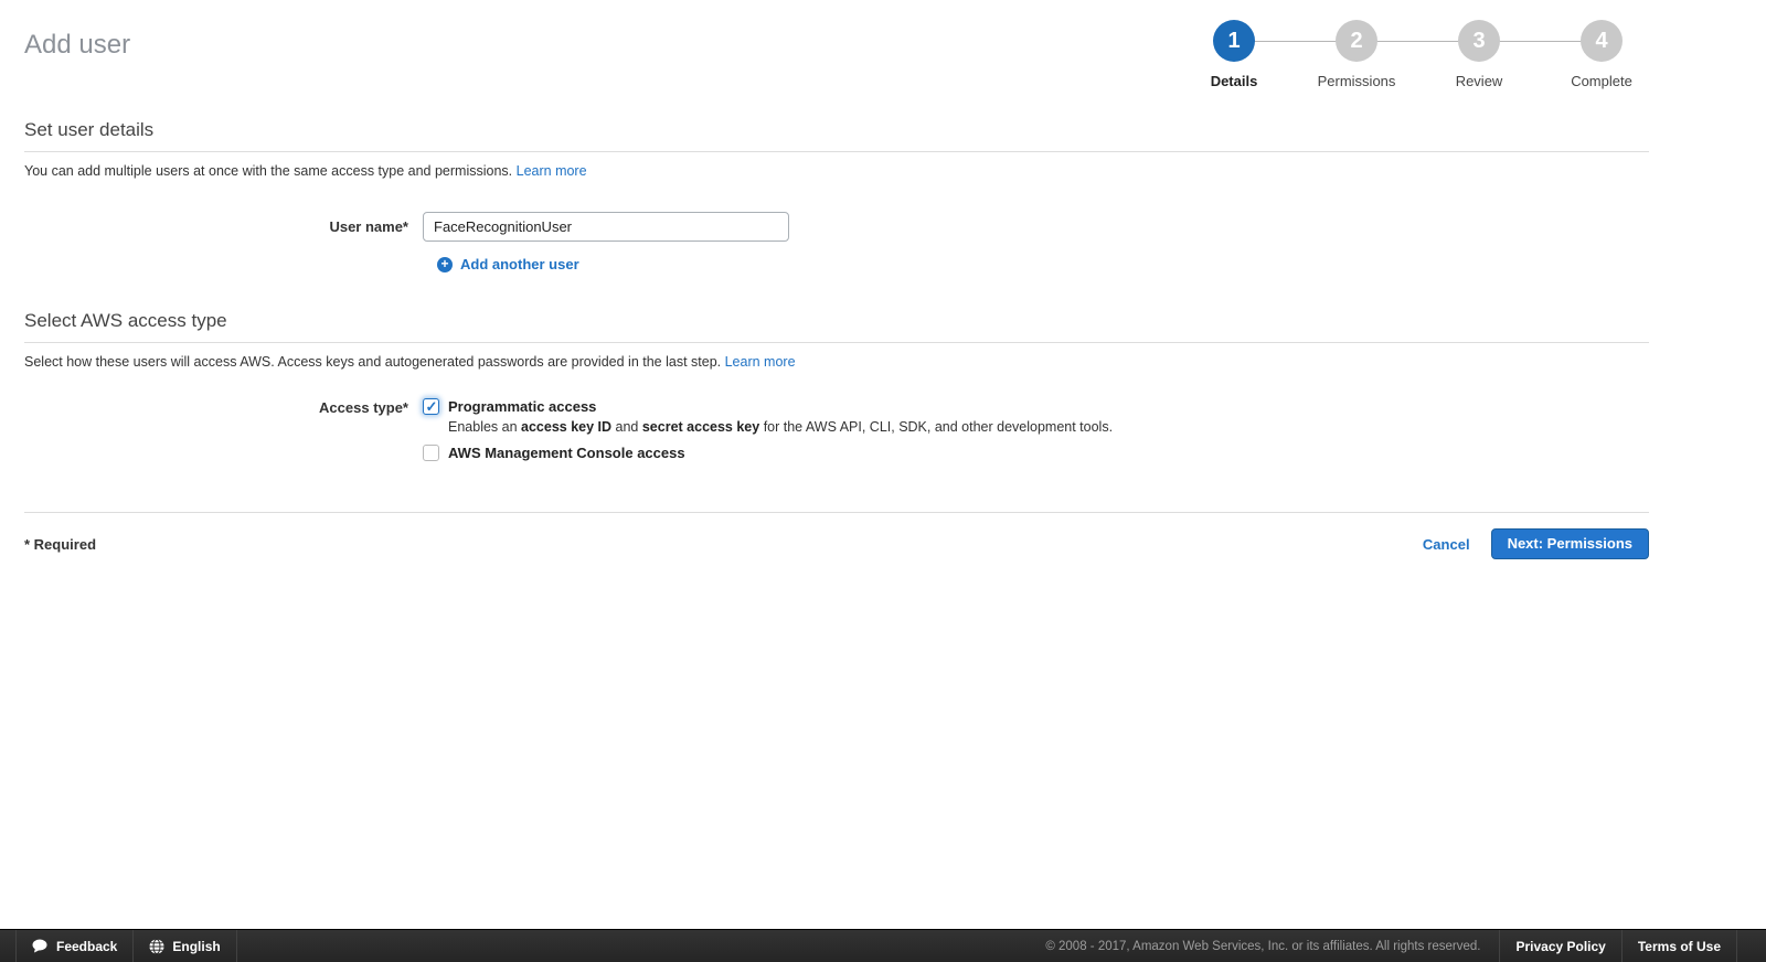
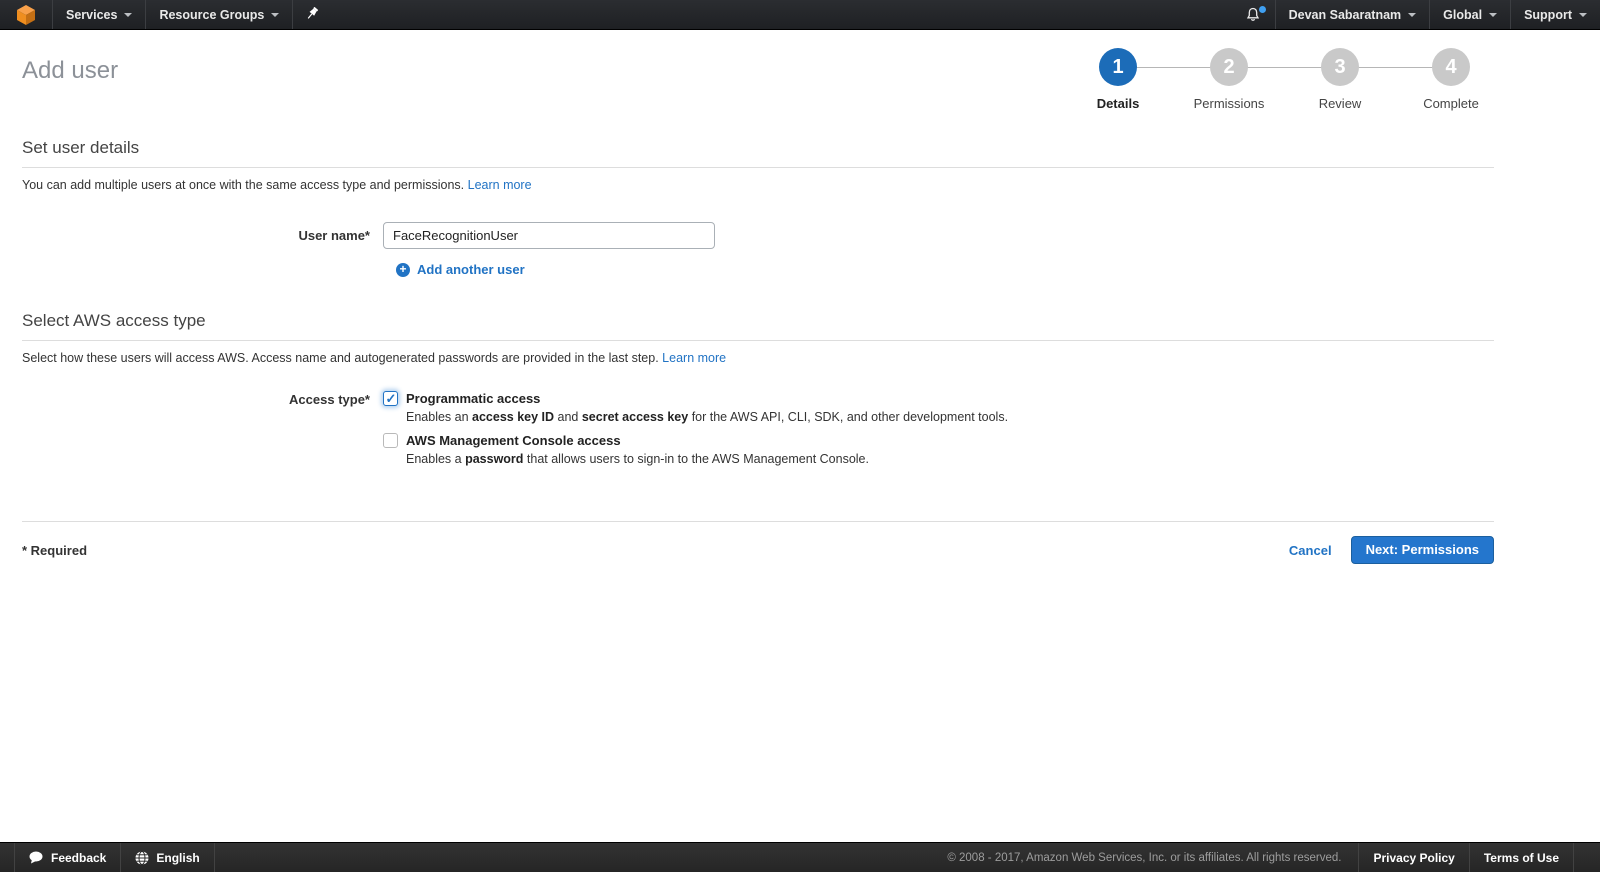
+ Services
+ Resource Groups
+ Devan Sabaratnam
+ Global
+ Support
  Add user
  1
  Details
  2
  Permissions
  3
  Review
  4
  Complete
  Set user details
  You can add multiple users at once with the same access type and permissions. Learn more
  User name*
  FaceRecognitionUser
  +
  Add another user
  Select AWS access type
- Select how these users will access AWS. Access keys and autogenerated passwords are provided in the last step. Learn more
+ Select how these users will access AWS. Access name and autogenerated passwords are provided in the last step. Learn more
  Access type*
  Programmatic access
  Enables an access key ID and secret access key for the AWS API, CLI, SDK, and other development tools.
  AWS Management Console access
+ Enables a password that allows users to sign-in to the AWS Management Console.
  * Required
  Cancel
  Next: Permissions
  Feedback
  English
  © 2008 - 2017, Amazon Web Services, Inc. or its affiliates. All rights reserved.
  Privacy Policy
  Terms of Use
